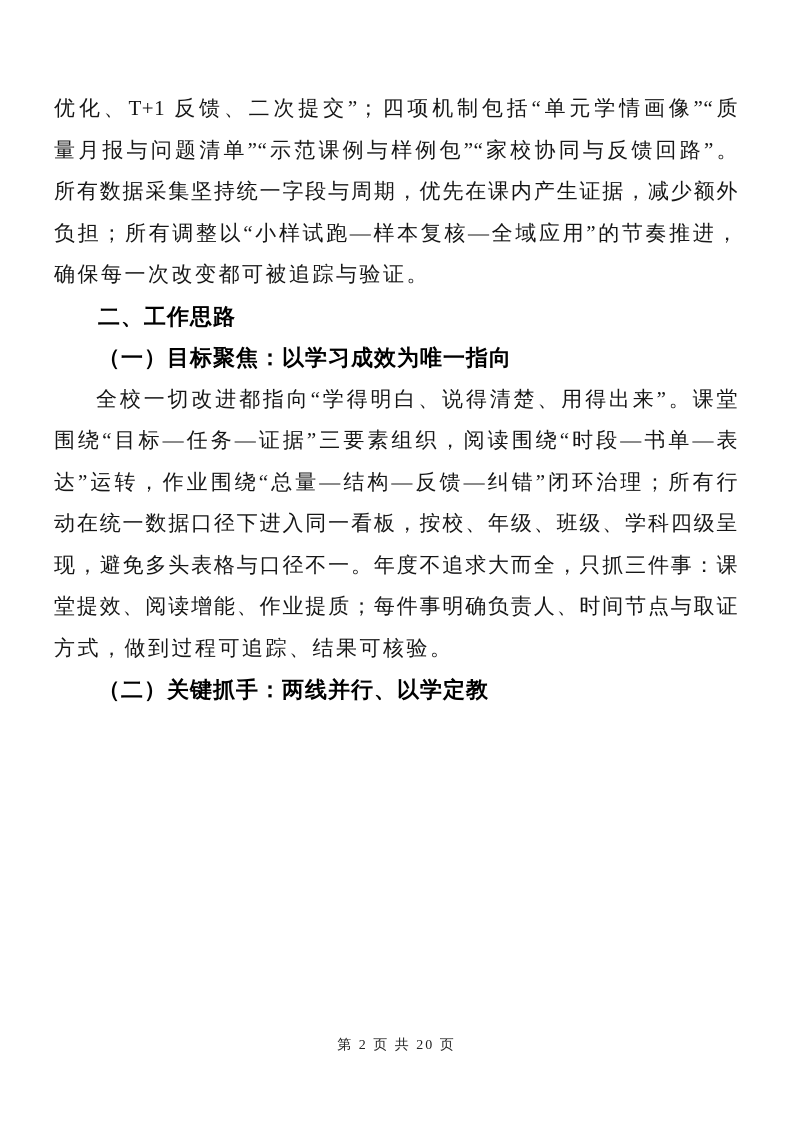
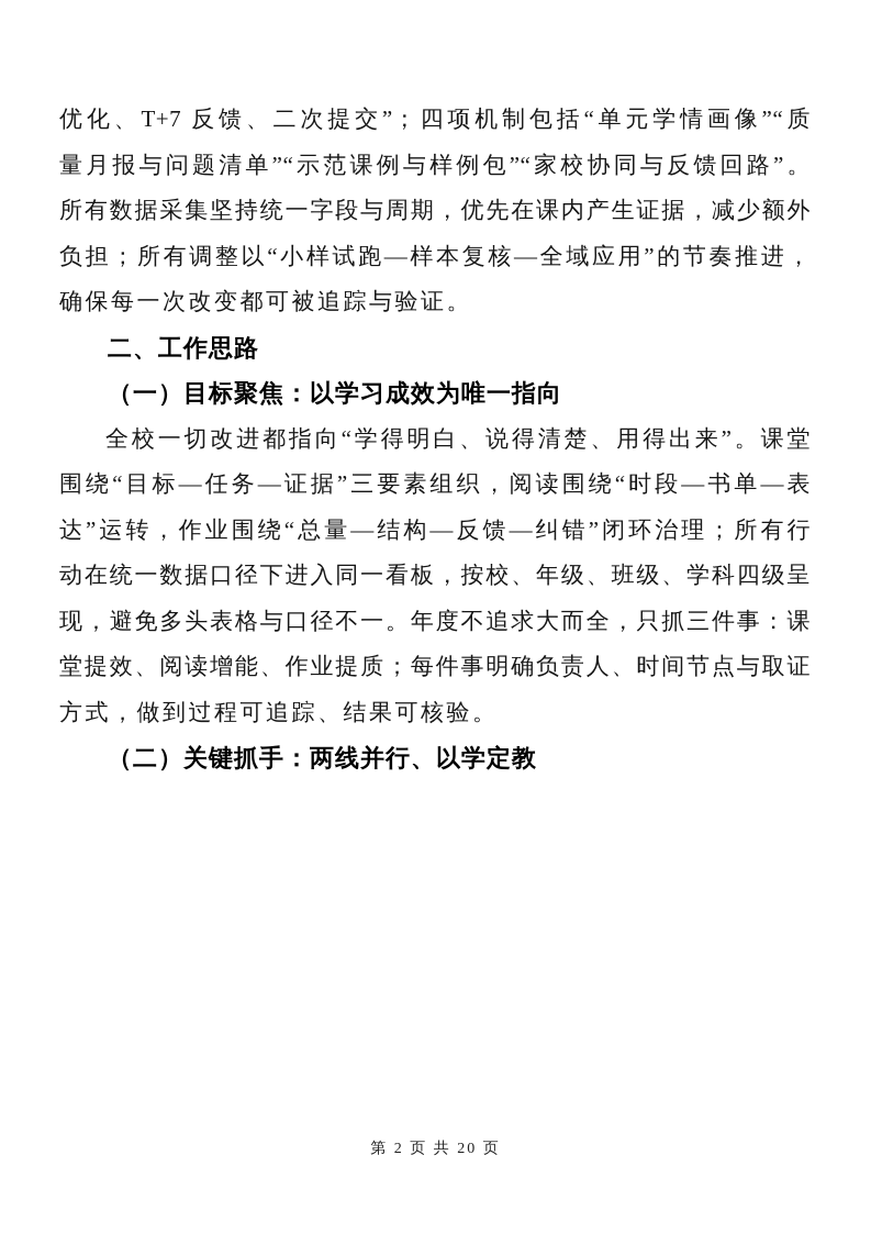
- 优化、T+1 反馈、二次提交”；四项机制包括“单元学情画像”“质
+ 优化、T+7 反馈、二次提交”；四项机制包括“单元学情画像”“质
  量月报与问题清单”“示范课例与样例包”“家校协同与反馈回路”。
  所有数据采集坚持统一字段与周期，优先在课内产生证据，减少额外
  负担；所有调整以“小样试跑—样本复核—全域应用”的节奏推进，
  确保每一次改变都可被追踪与验证。
  二、工作思路
  （一）目标聚焦：以学习成效为唯一指向
  全校一切改进都指向“学得明白、说得清楚、用得出来”。课堂
  围绕“目标—任务—证据”三要素组织，阅读围绕“时段—书单—表
  达”运转，作业围绕“总量—结构—反馈—纠错”闭环治理；所有行
  动在统一数据口径下进入同一看板，按校、年级、班级、学科四级呈
  现，避免多头表格与口径不一。年度不追求大而全，只抓三件事：课
  堂提效、阅读增能、作业提质；每件事明确负责人、时间节点与取证
  方式，做到过程可追踪、结果可核验。
  （二）关键抓手：两线并行、以学定教
  第 2 页 共 20 页
